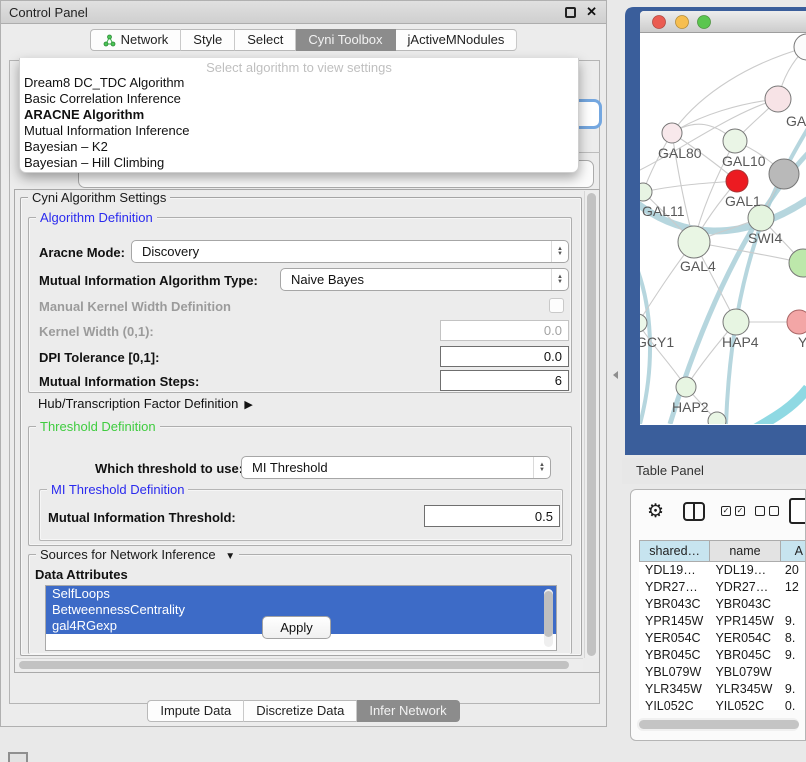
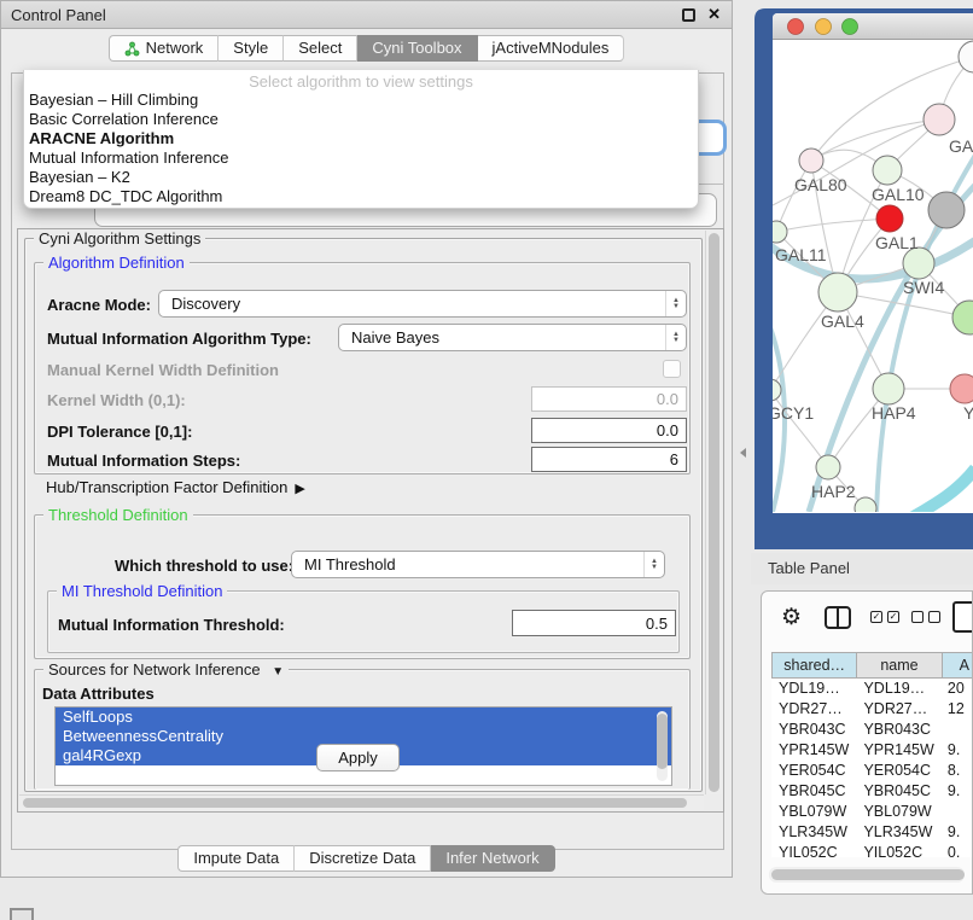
  Control Panel
  ✕
  Network
  Style
  Select
  Cyni Toolbox
  jActiveMNodules
  Select algorithm to view settings
- Dream8 DC_TDC Algorithm
+ Bayesian – Hill Climbing
  Basic Correlation Inference
  ARACNE Algorithm
  Mutual Information Inference
  Bayesian – K2
- Bayesian – Hill Climbing
+ Dream8 DC_TDC Algorithm
  Cyni Algorithm Settings
  Algorithm Definition
  Aracne Mode:
  Discovery
  Mutual Information Algorithm Type:
  Naive Bayes
  Manual Kernel Width Definition
  Kernel Width (0,1):
  0.0
  DPI Tolerance [0,1]:
  0.0
  Mutual Information Steps:
  6
  Hub/Transcription Factor Definition ▶
  Threshold Definition
  Which threshold to use
  MI Threshold
  MI Threshold Definition
  Mutual Information Threshold:
  0.5
  Sources for Network Inference ▼
  Data Attributes
  SelfLoops
  BetweennessCentrality
  gal4RGexp
  Apply
  Impute Data
  Discretize Data
  Infer Network
  GAL80
  GAL10
  GAL1
  GAL11
  SWI4
  GAL4
  GCY1
  HAP4
  Y
  HAP2
  Table Panel
  ⚙
  ✓
  ✓
  shared…
  name
  A
  YDL19…
  YDL19…
  20
  YDR27…
  YDR27…
  12
  YBR043C
  YBR043C
  YPR145W
  YPR145W
  9.
  YER054C
  YER054C
  8.
  YBR045C
  YBR045C
  9.
  YBL079W
  YBL079W
  YLR345W
  YLR345W
  9.
  YIL052C
  YIL052C
  0.
